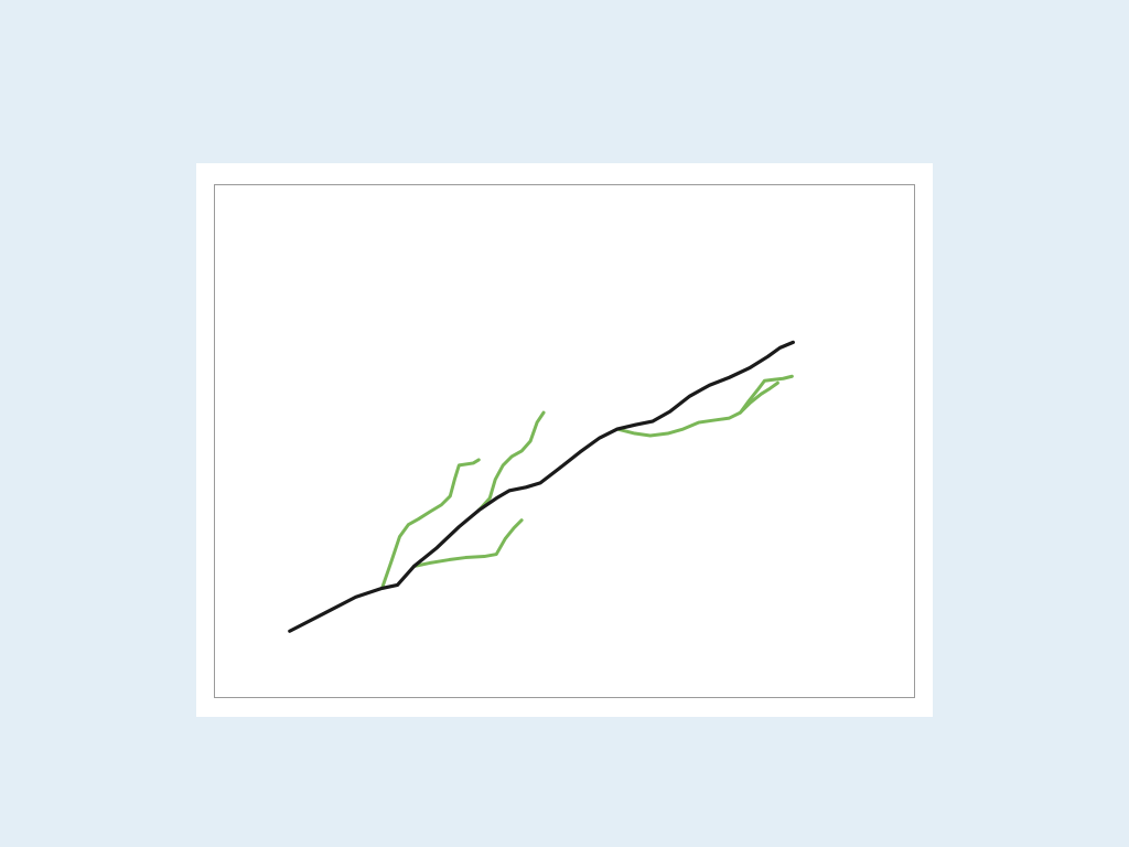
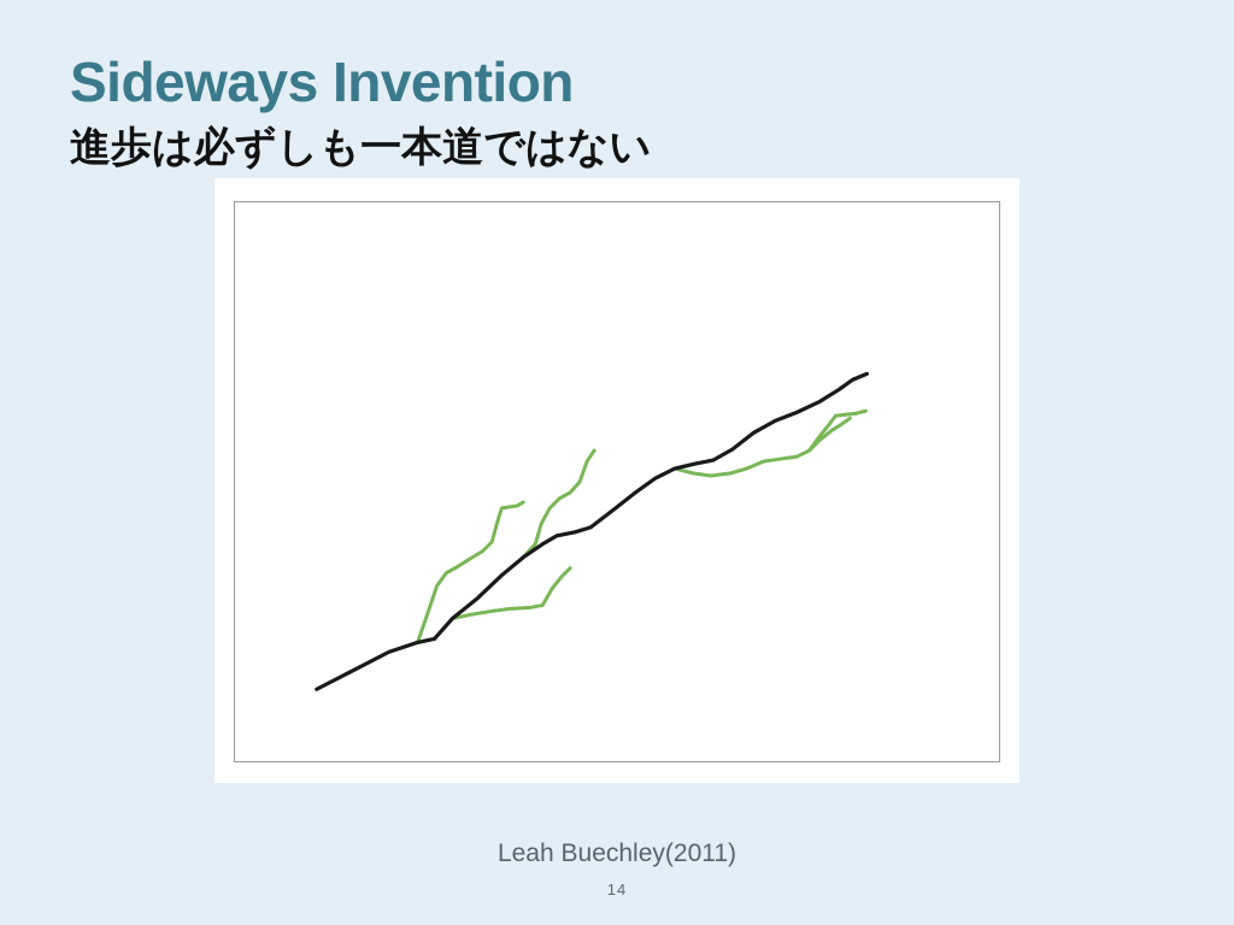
+ Sideways Invention
+ 進歩は必ずしも一本道ではない
+ Leah Buechley(2011)
+ 14
